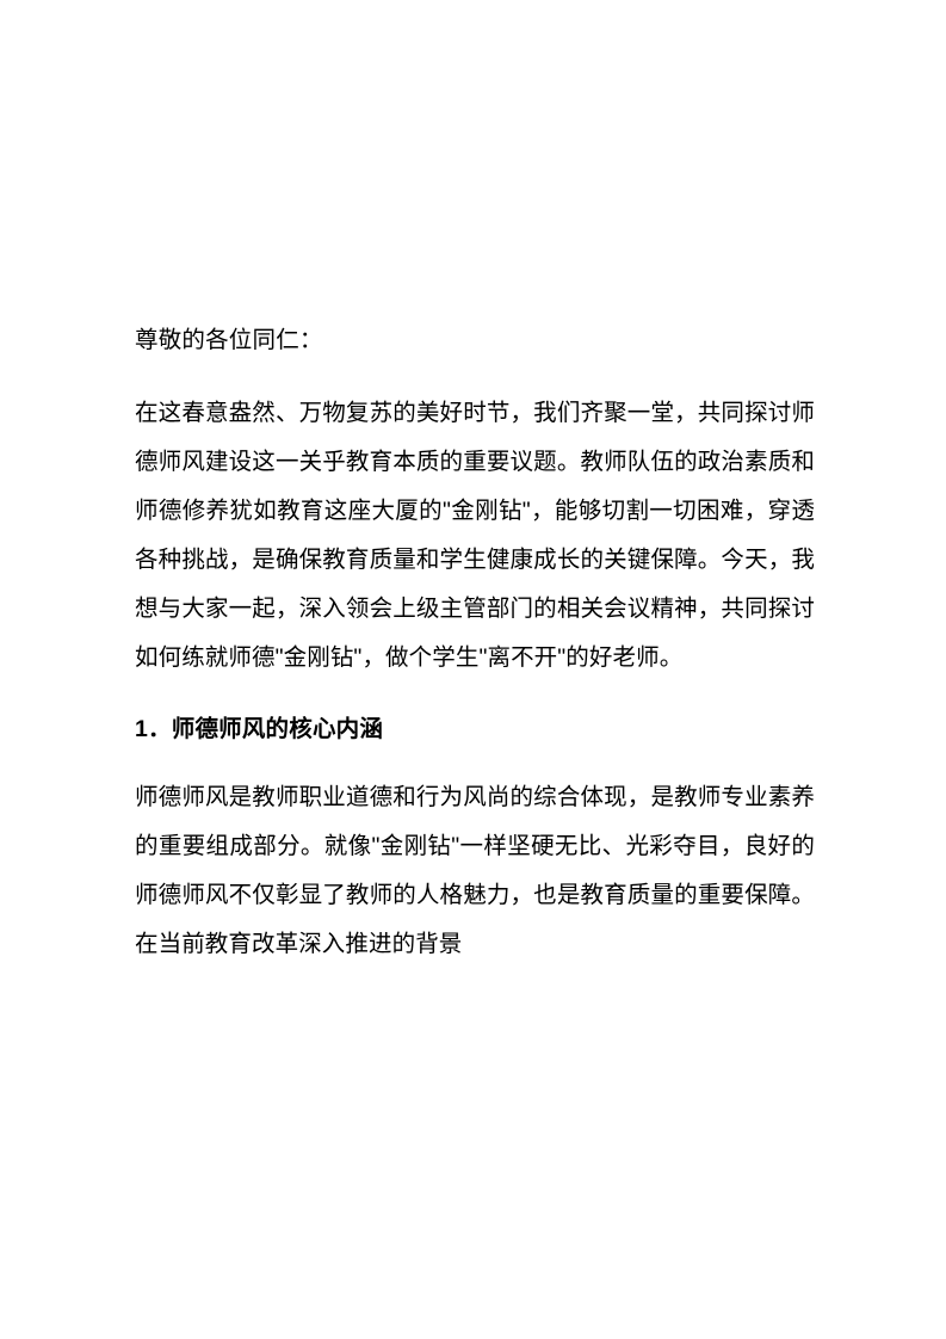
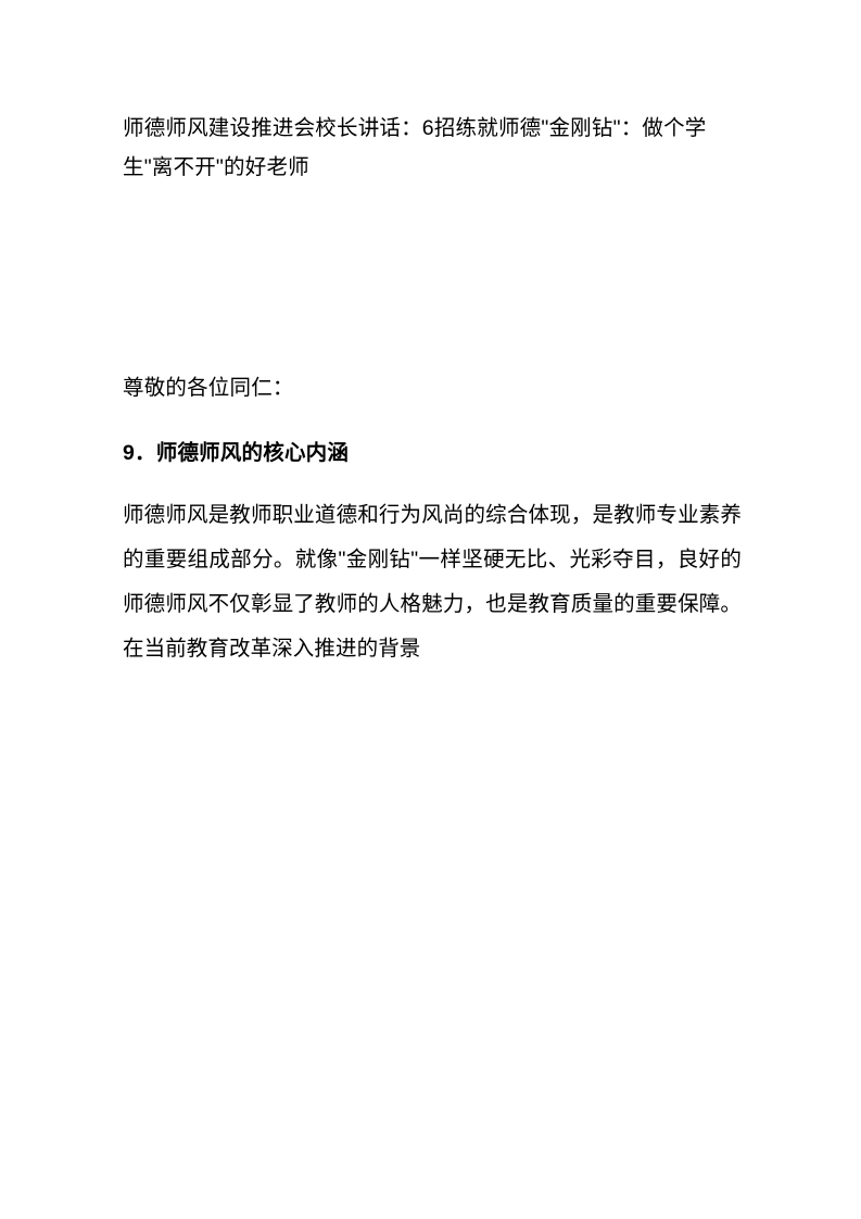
+ 师德师风建设推进会校长讲话：6招练就师德"金刚钻"：做个学生"离不开"的好老师
  尊敬的各位同仁：
- 在这春意盎然、万物复苏的美好时节，我们齐聚一堂，共同探讨师德师风建设这一关乎教育本质的重要议题。教师队伍的政治素质和师德修养犹如教育这座大厦的"金刚钻"，能够切割一切困难，穿透各种挑战，是确保教育质量和学生健康成长的关键保障。今天，我想与大家一起，深入领会上级主管部门的相关会议精神，共同探讨如何练就师德"金刚钻"，做个学生"离不开"的好老师。
- 1．师德师风的核心内涵
+ 9．师德师风的核心内涵
  师德师风是教师职业道德和行为风尚的综合体现，是教师专业素养的重要组成部分。就像"金刚钻"一样坚硬无比、光彩夺目，良好的师德师风不仅彰显了教师的人格魅力，也是教育质量的重要保障。在当前教育改革深入推进的背景
